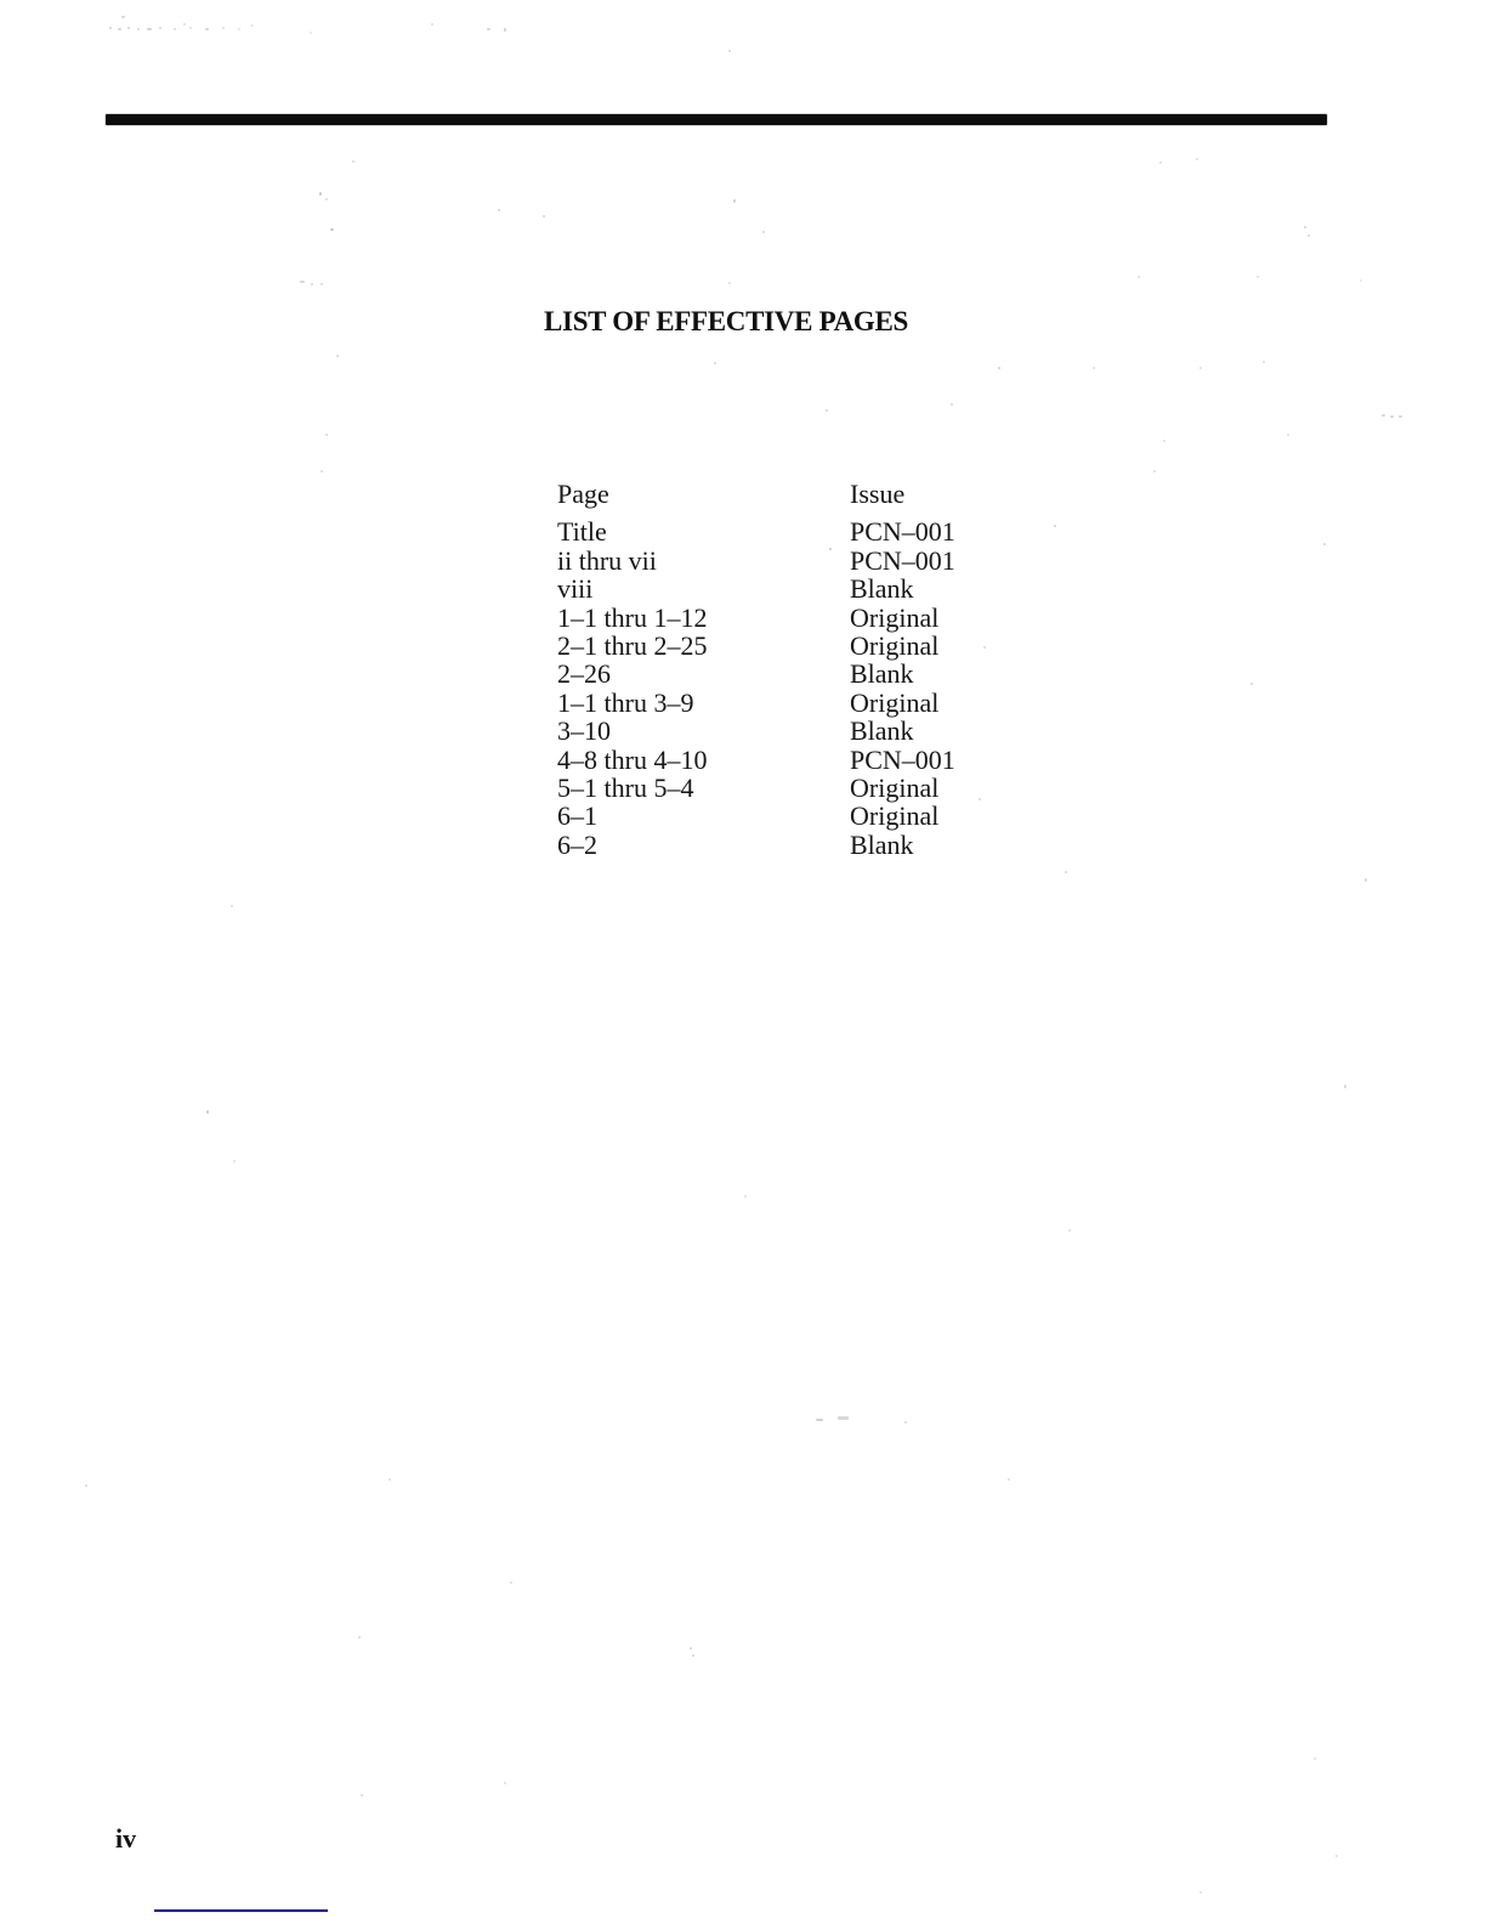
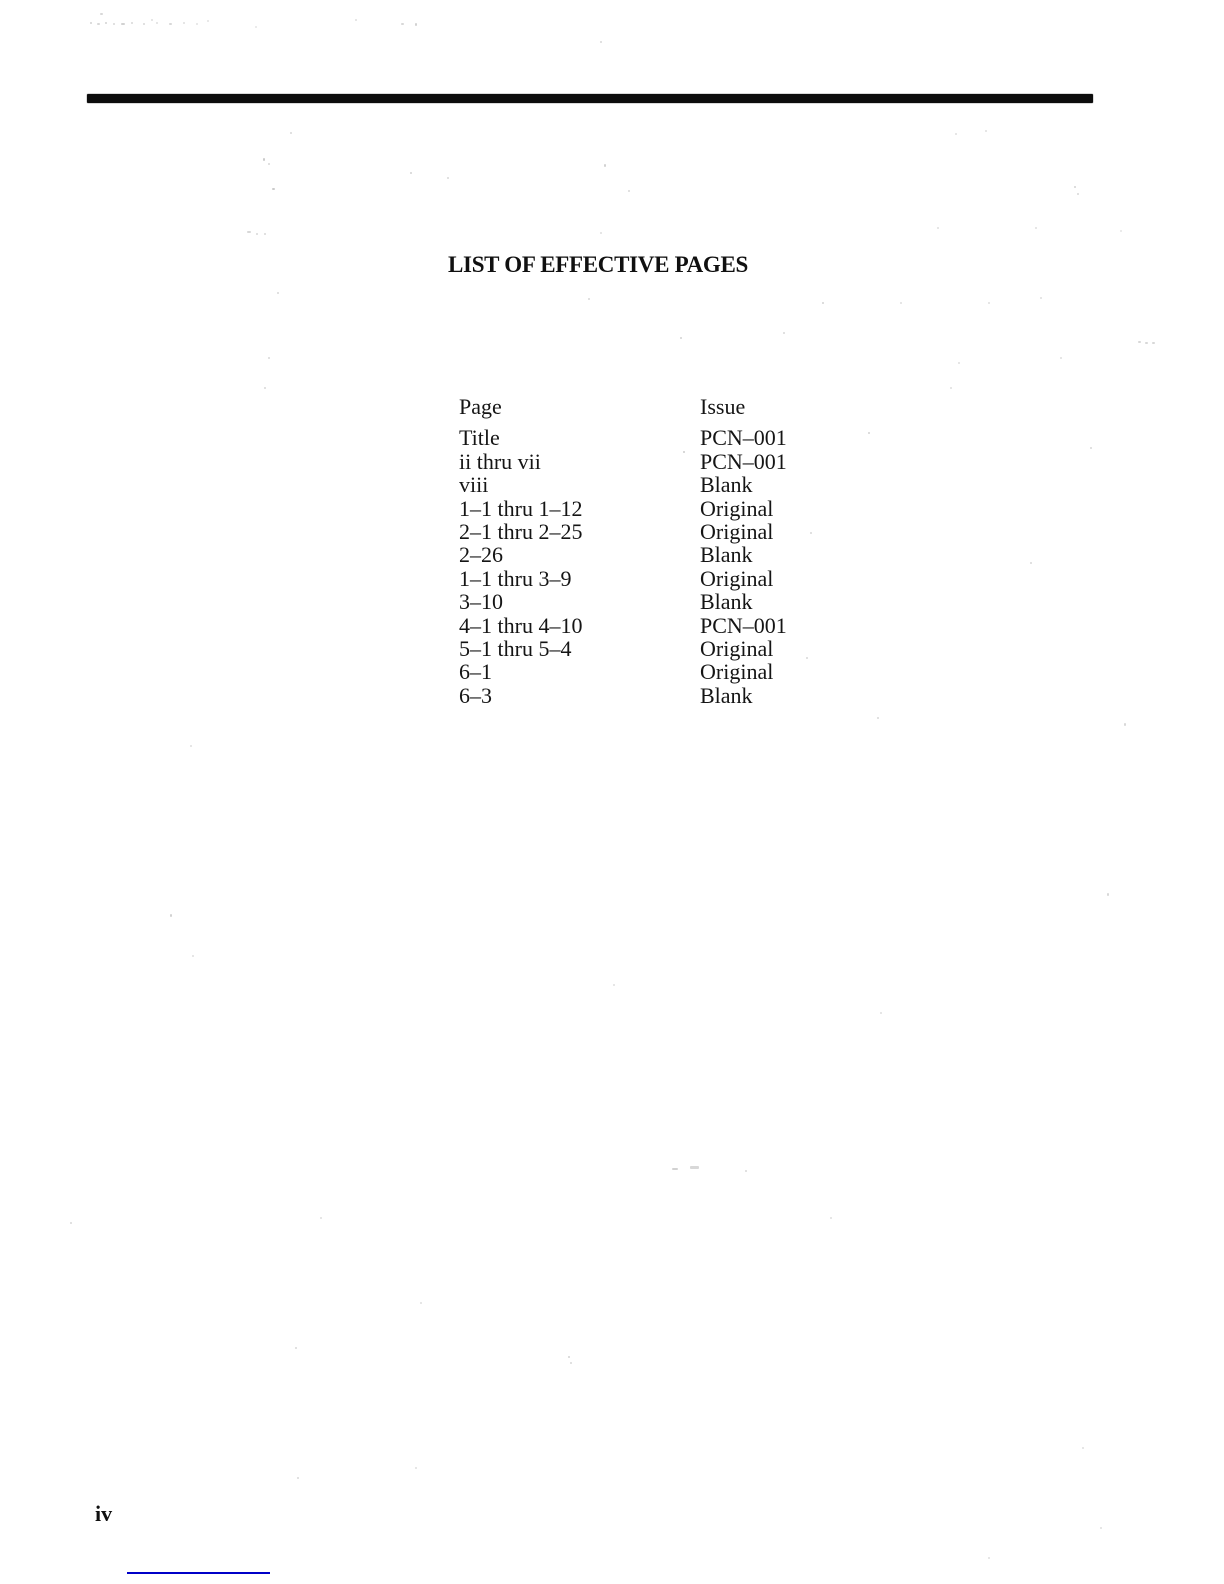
  LIST OF EFFECTIVE PAGES
  Page
  Issue
  Title
  PCN–001
  ii thru vii
  PCN–001
  viii
  Blank
  1–1 thru 1–12
  Original
  2–1 thru 2–25
  Original
  2–26
  Blank
  1–1 thru 3–9
  Original
  3–10
  Blank
- 4–8 thru 4–10
+ 4–1 thru 4–10
  PCN–001
  5–1 thru 5–4
  Original
  6–1
  Original
- 6–2
+ 6–3
  Blank
  iv
